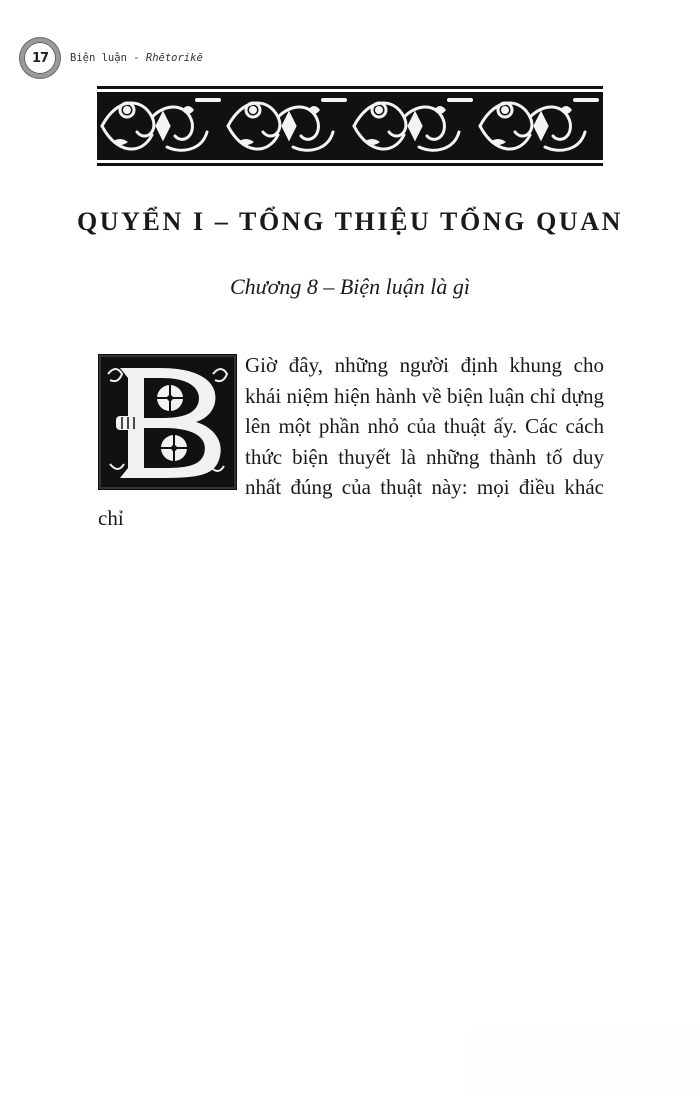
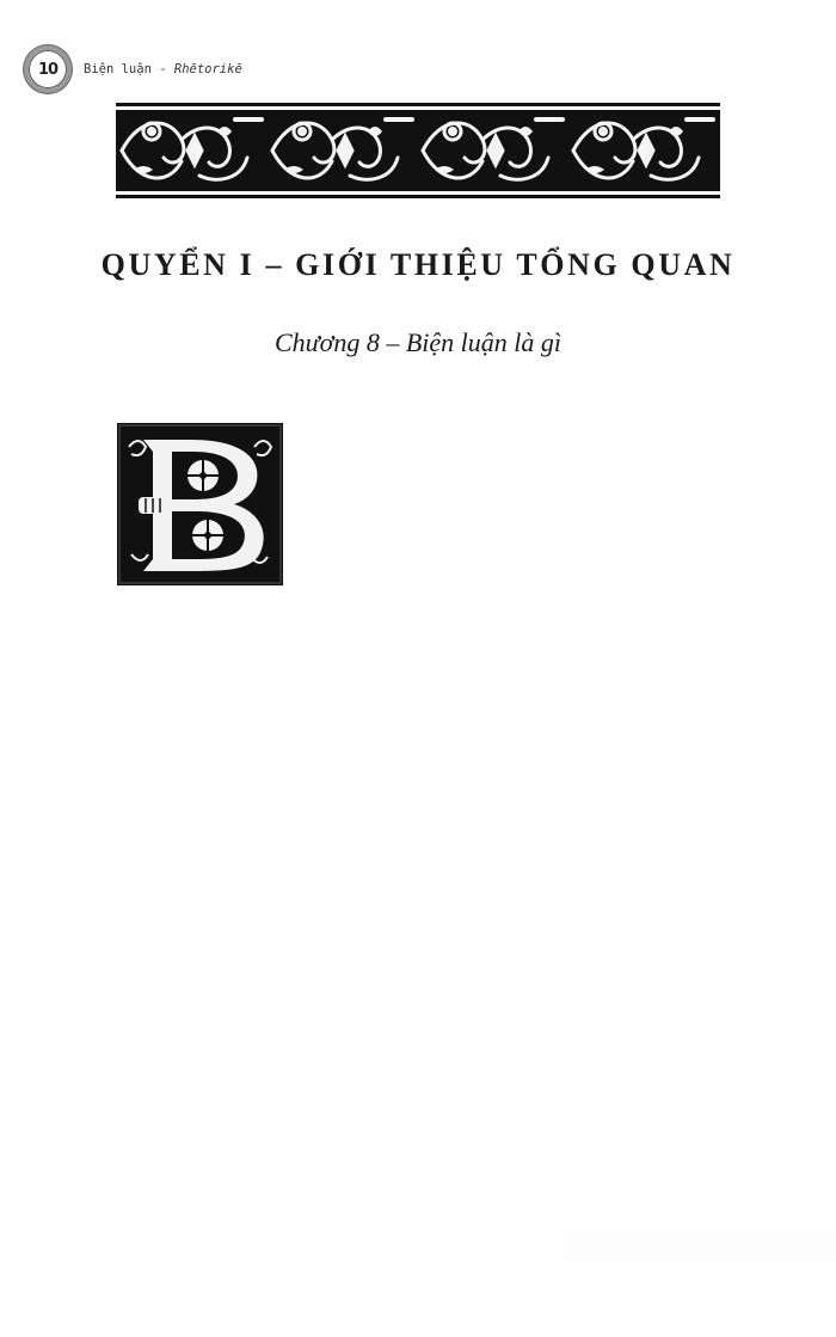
- 17
+ 10
  Biện luận - Rhētorikē
- QUYỂN I – TỔNG THIỆU TỔNG QUAN
+ QUYỂN I – GIỚI THIỆU TỔNG QUAN
  Chương 8 – Biện luận là gì
- Giờ đây, những người định khung cho khái niệm hiện hành về biện luận chỉ dựng lên một phần nhỏ của thuật ấy. Các cách thức biện thuyết là những thành tố duy nhất đúng của thuật này: mọi điều khác chỉ
